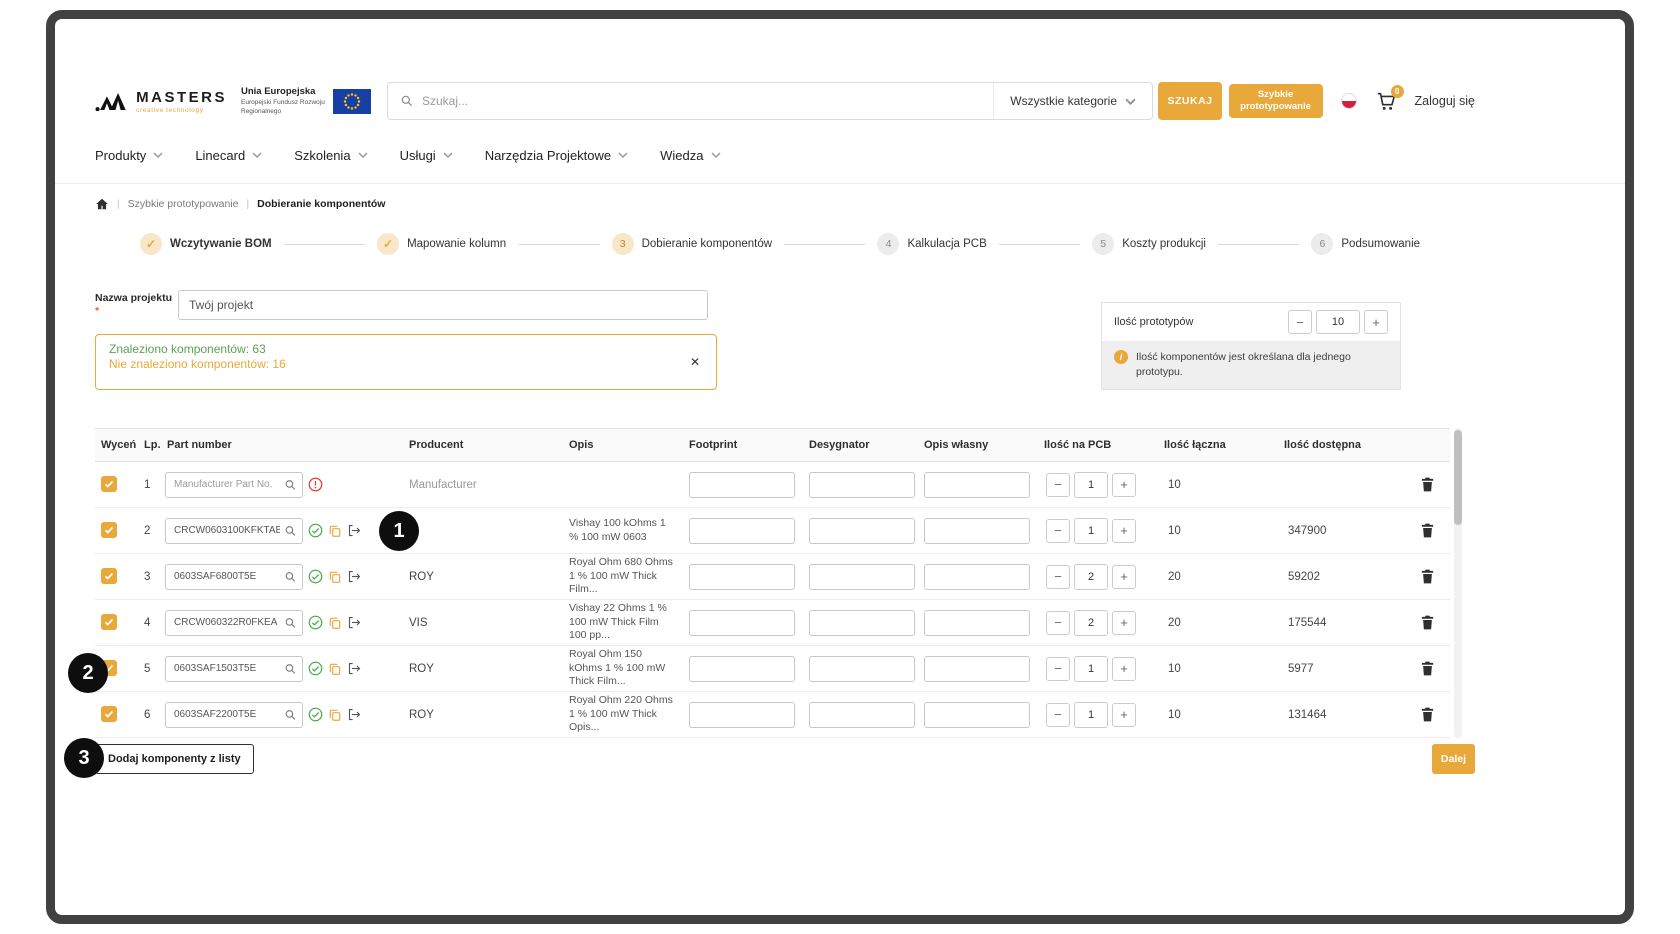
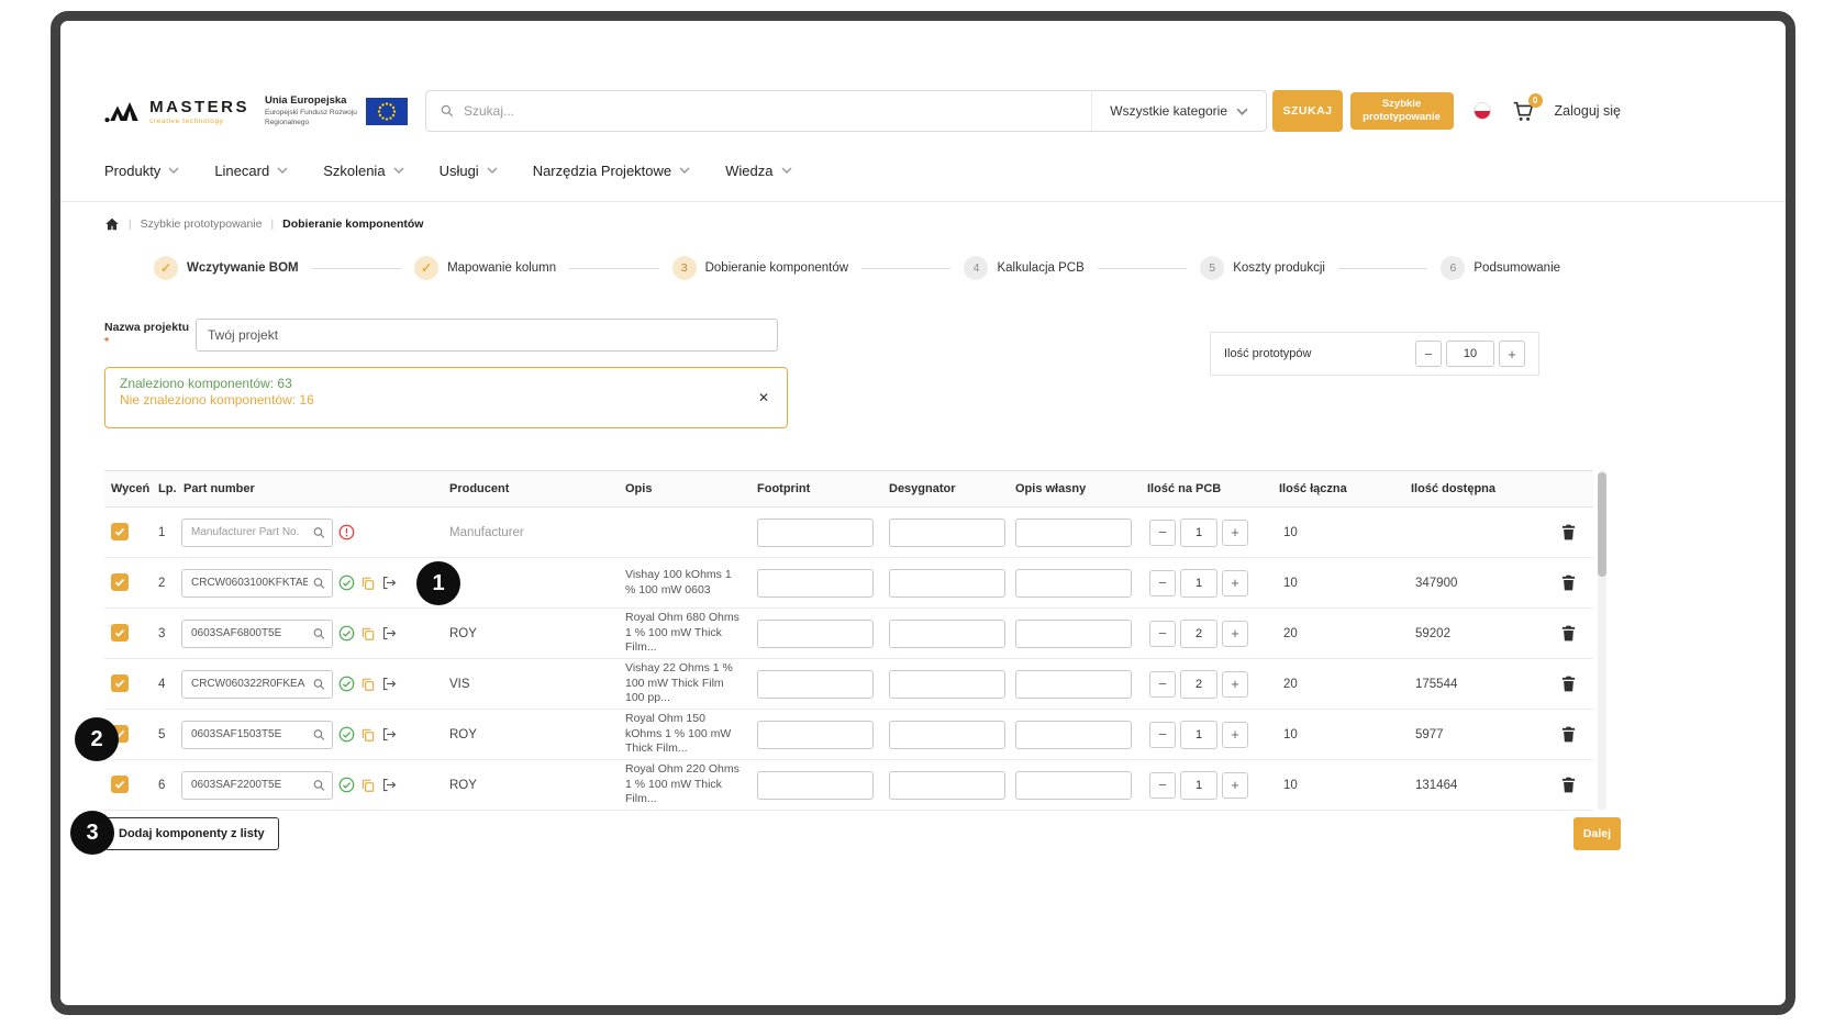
  MASTERS
  Unia Europejska
  Szukaj...
  Wszystkie kategorie
  SZUKAJ
  Szybkie prototypowanie
  0
  Zaloguj się
  Produkty
  Linecard
  Szkolenia
  Usługi
  Narzędzia Projektowe
  Wiedza
  |
  Szybkie prototypowanie
  |
  Dobieranie komponentów
  ✓
  Wczytywanie BOM
  ✓
  Mapowanie kolumn
  3
  Dobieranie komponentów
  4
  Kalkulacja PCB
  5
  Koszty produkcji
  6
  Podsumowanie
  Nazwa projektu *
  Twój projekt
  Znaleziono komponentów: 63
  Nie znaleziono komponentów: 16
  ✕
  Ilość prototypów
  10
- Ilość komponentów jest określana dla jednego prototypu.
  Wyceń
  Lp.
  Part number
  Producent
  Opis
  Footprint
  Desygnator
  Opis własny
  Ilość na PCB
  Ilość łączna
  Ilość dostępna
  1
  Manufacturer Part No.
  Manufacturer
  1
  10
  2
  CRCW0603100KFKTAB
  Vishay 100 kOhms 1 % 100 mW 0603
  1
  10
  347900
  3
  0603SAF6800T5E
  ROY
  Royal Ohm 680 Ohms 1 % 100 mW Thick Film...
  2
  20
  59202
  4
  CRCW060322R0FKEA
  VIS
  Vishay 22 Ohms 1 % 100 mW Thick Film 100 pp...
  2
  20
  175544
  5
  0603SAF1503T5E
  ROY
  Royal Ohm 150 kOhms 1 % 100 mW Thick Film...
  1
  10
  5977
  6
  0603SAF2200T5E
  ROY
- Royal Ohm 220 Ohms 1 % 100 mW Thick Opis...
+ Royal Ohm 220 Ohms 1 % 100 mW Thick Film...
  1
  10
  131464
  Dodaj komponenty z listy
  Dalej
  1
  2
  3
